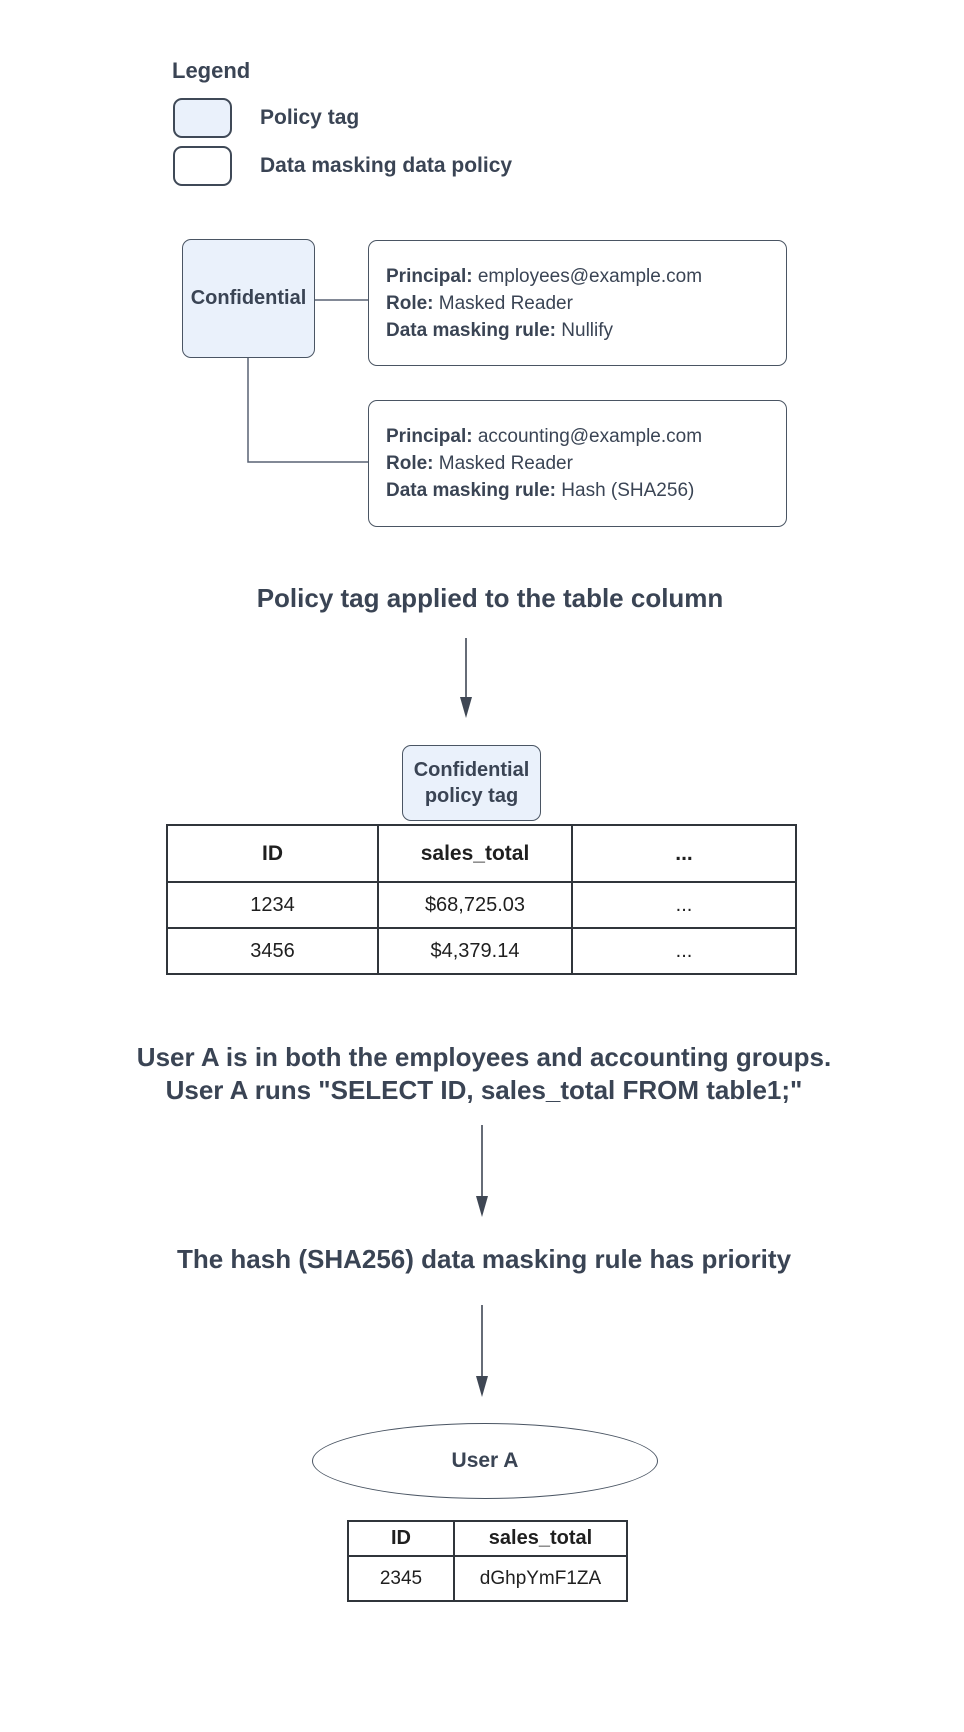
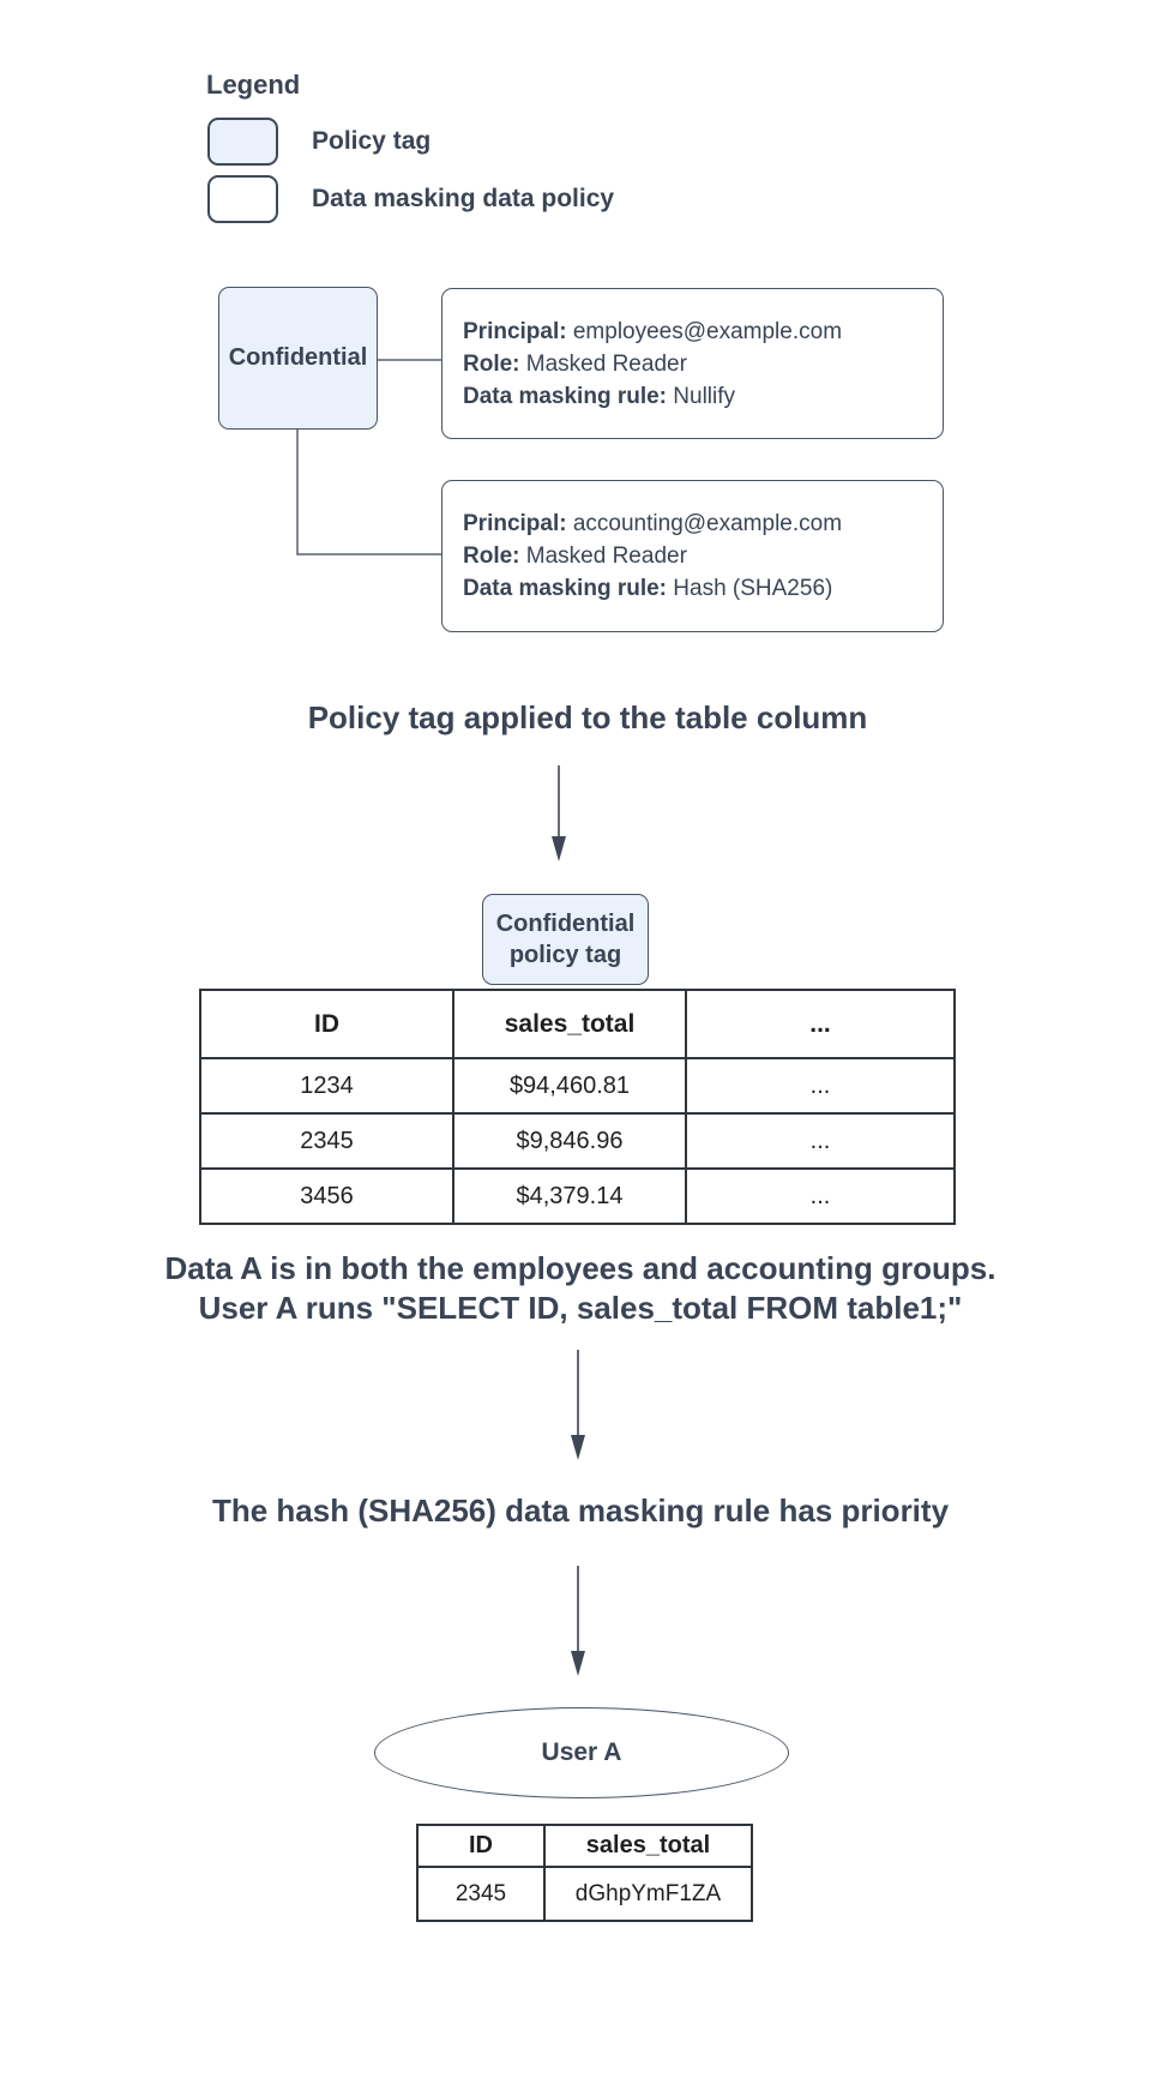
  Legend
  Policy tag
  Data masking data policy
  Confidential
  Principal: employees@example.com
  Role: Masked Reader
  Data masking rule: Nullify
  Principal: accounting@example.com
  Role: Masked Reader
  Data masking rule: Hash (SHA256)
  Policy tag applied to the table column
- User A is in both the employees and accounting groups.
+ Data A is in both the employees and accounting groups.
  User A runs "SELECT ID, sales_total FROM table1;"
  The hash (SHA256) data masking rule has priority
  Confidential
  policy tag
  ID	sales_total	...
- 1234	$68,725.03	...
+ 1234	$94,460.81	...
+ 2345	$9,846.96	...
  3456	$4,379.14	...
  User A
  ID	sales_total
  2345	dGhpYmF1ZA
